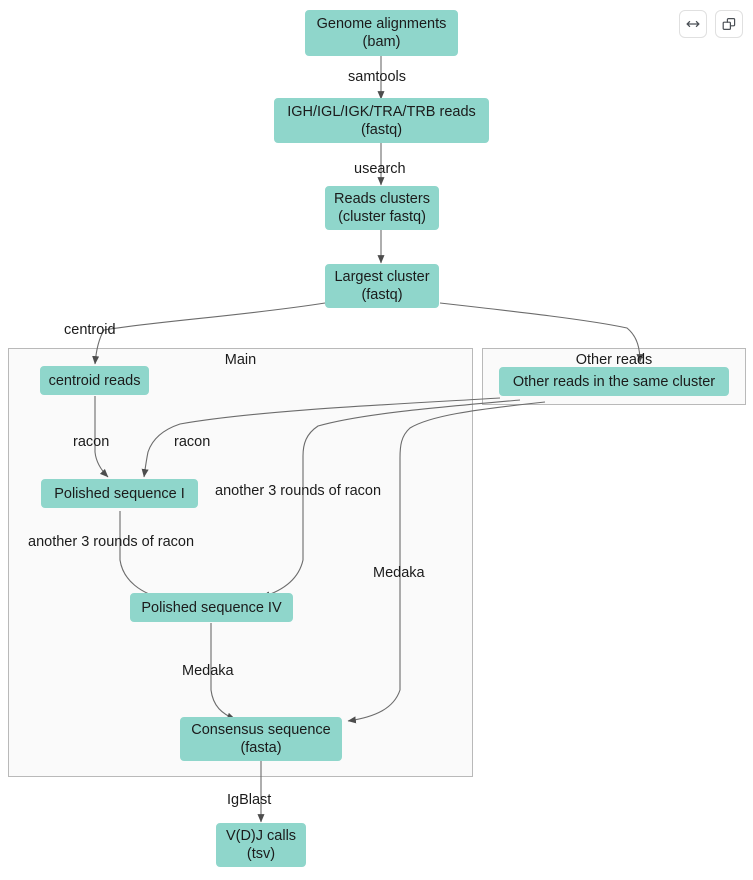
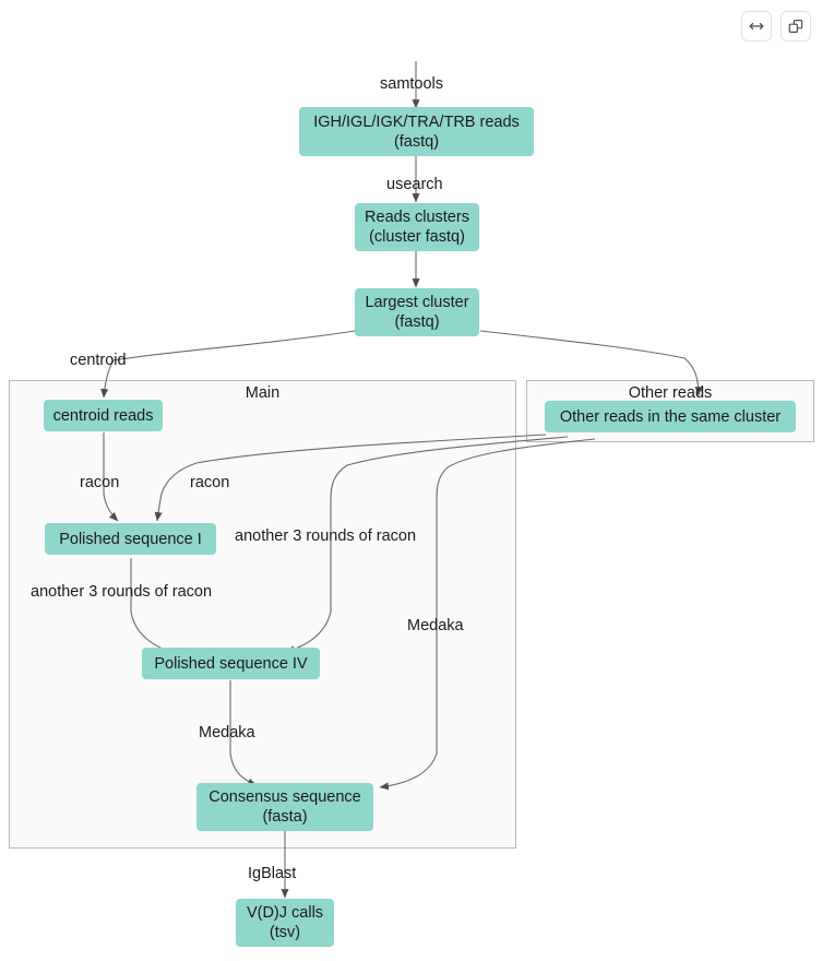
  Main
  Other reads
- Genome alignments
- (bam)
  IGH/IGL/IGK/TRA/TRB reads
  (fastq)
  Reads clusters
  (cluster fastq)
  Largest cluster
  (fastq)
  centroid reads
  Other reads in the same cluster
  Polished sequence I
  Polished sequence IV
  Consensus sequence
  (fasta)
  V(D)J calls
  (tsv)
  samtools
  usearch
  centroid
  racon
  racon
  another 3 rounds of racon
  another 3 rounds of racon
  Medaka
  Medaka
  IgBlast
